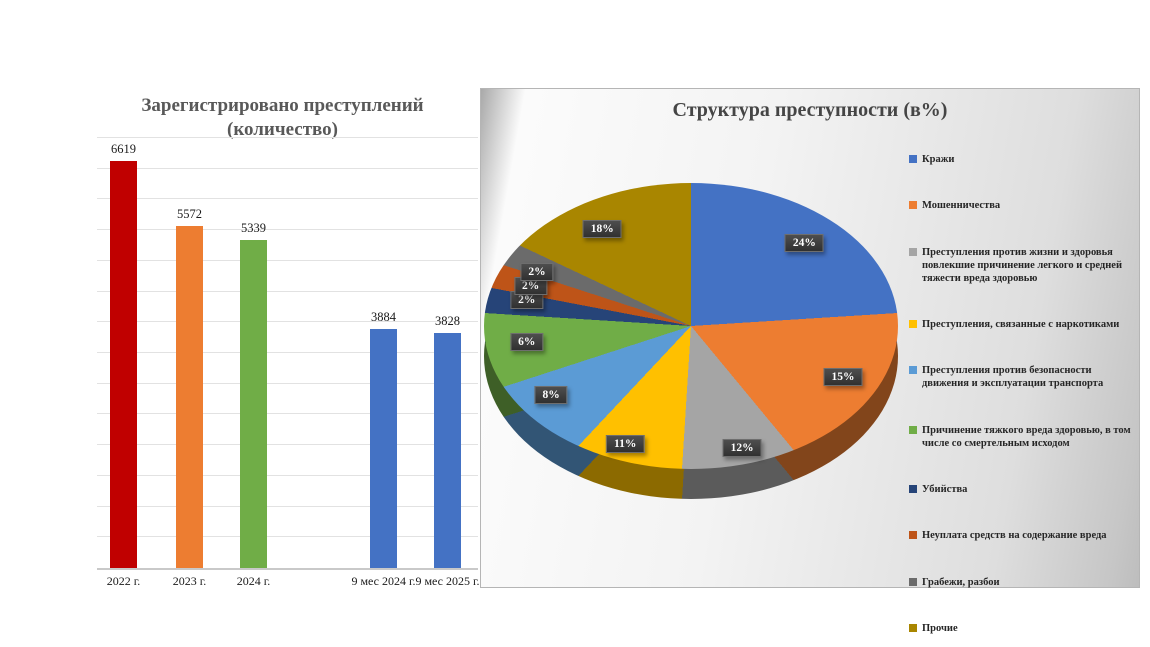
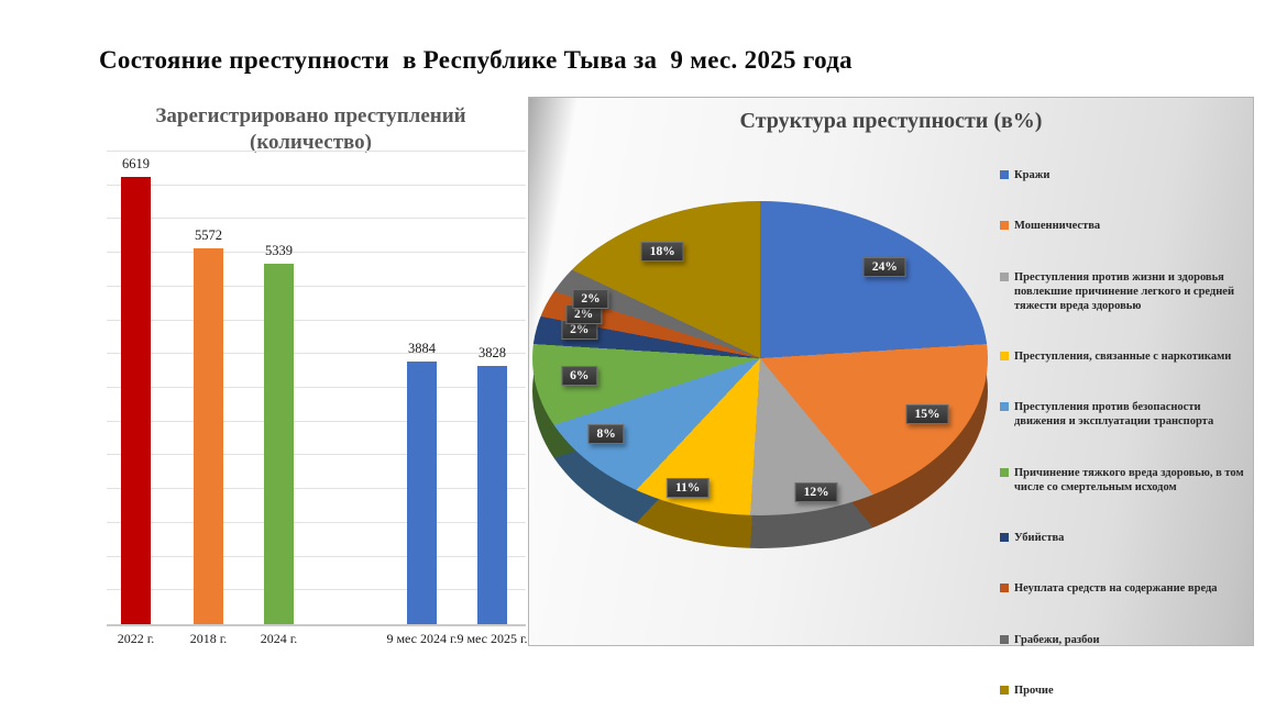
+ Состояние преступности в Республике Тыва за 9 мес. 2025 года
  Зарегистрировано преступлений (количество)
  6619
  5572
  5339
  3884
  3828
  2022 г.
- 2023 г.
+ 2018 г.
  2024 г.
  9 мес 2024 г.
  9 мес 2025 г.
  Структура преступности (в%)
  24%
  15%
  12%
  11%
  8%
  6%
  2%
  2%
  2%
  18%
  Кражи
  Мошенничества
  Преступления против жизни и здоровья повлекшие причинение легкого и средней тяжести вреда здоровью
  Преступления, связанные с наркотиками
  Преступления против безопасности движения и эксплуатации транспорта
  Причинение тяжкого вреда здоровью, в том числе со смертельным исходом
  Убийства
  Неуплата средств на содержание вреда
  Грабежи, разбои
  Прочие
